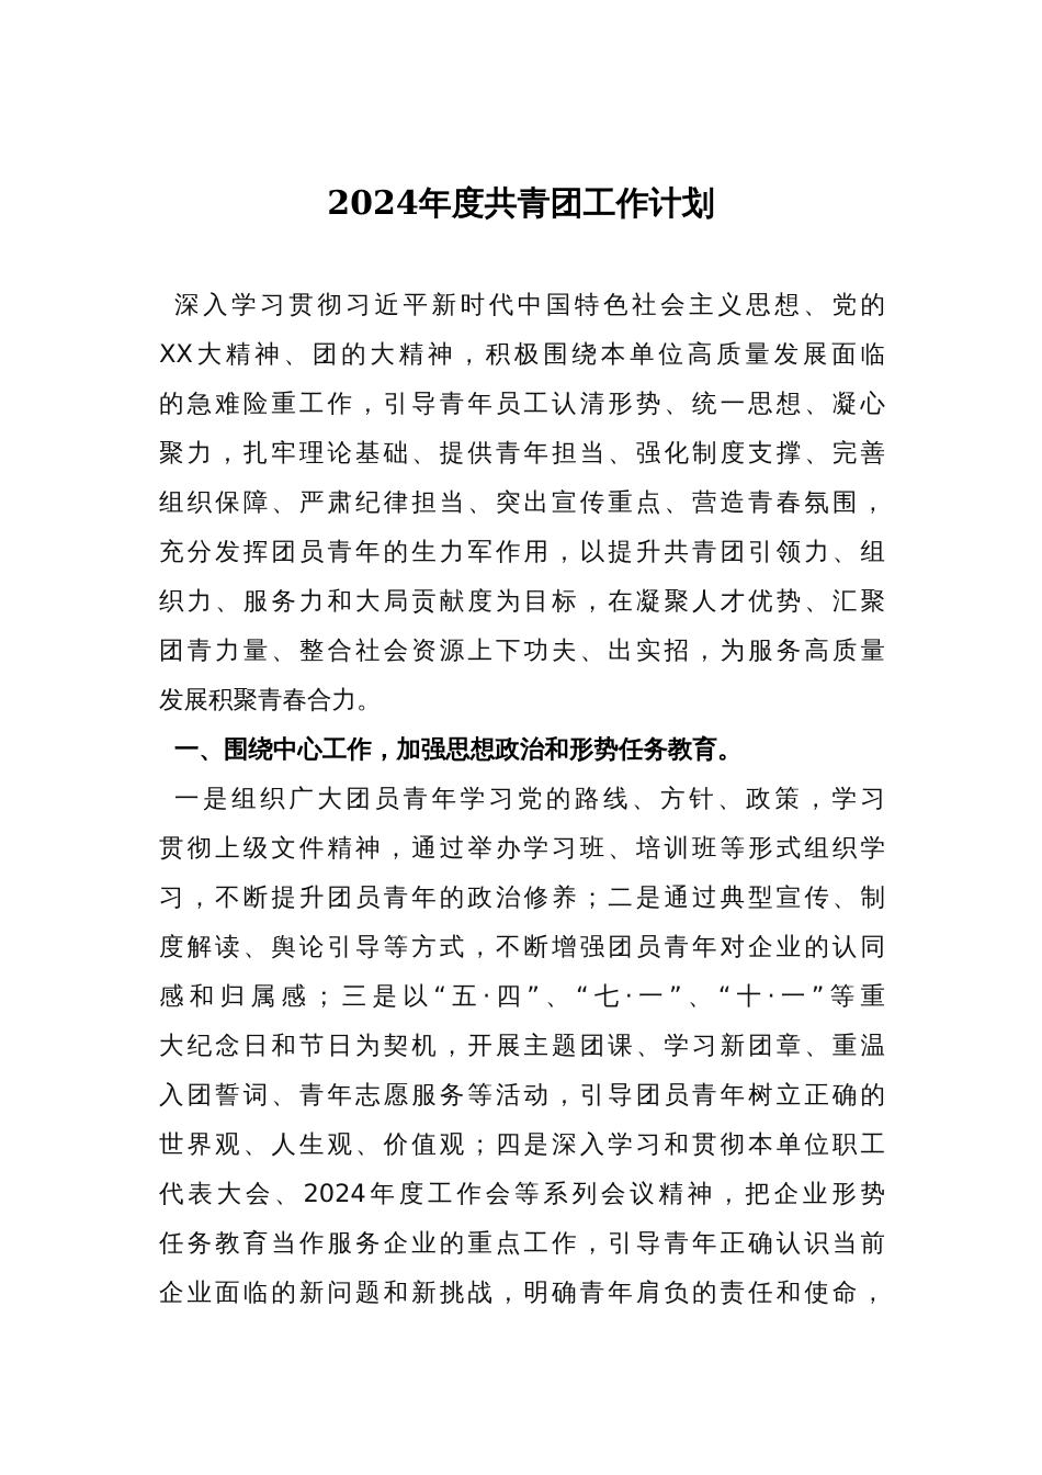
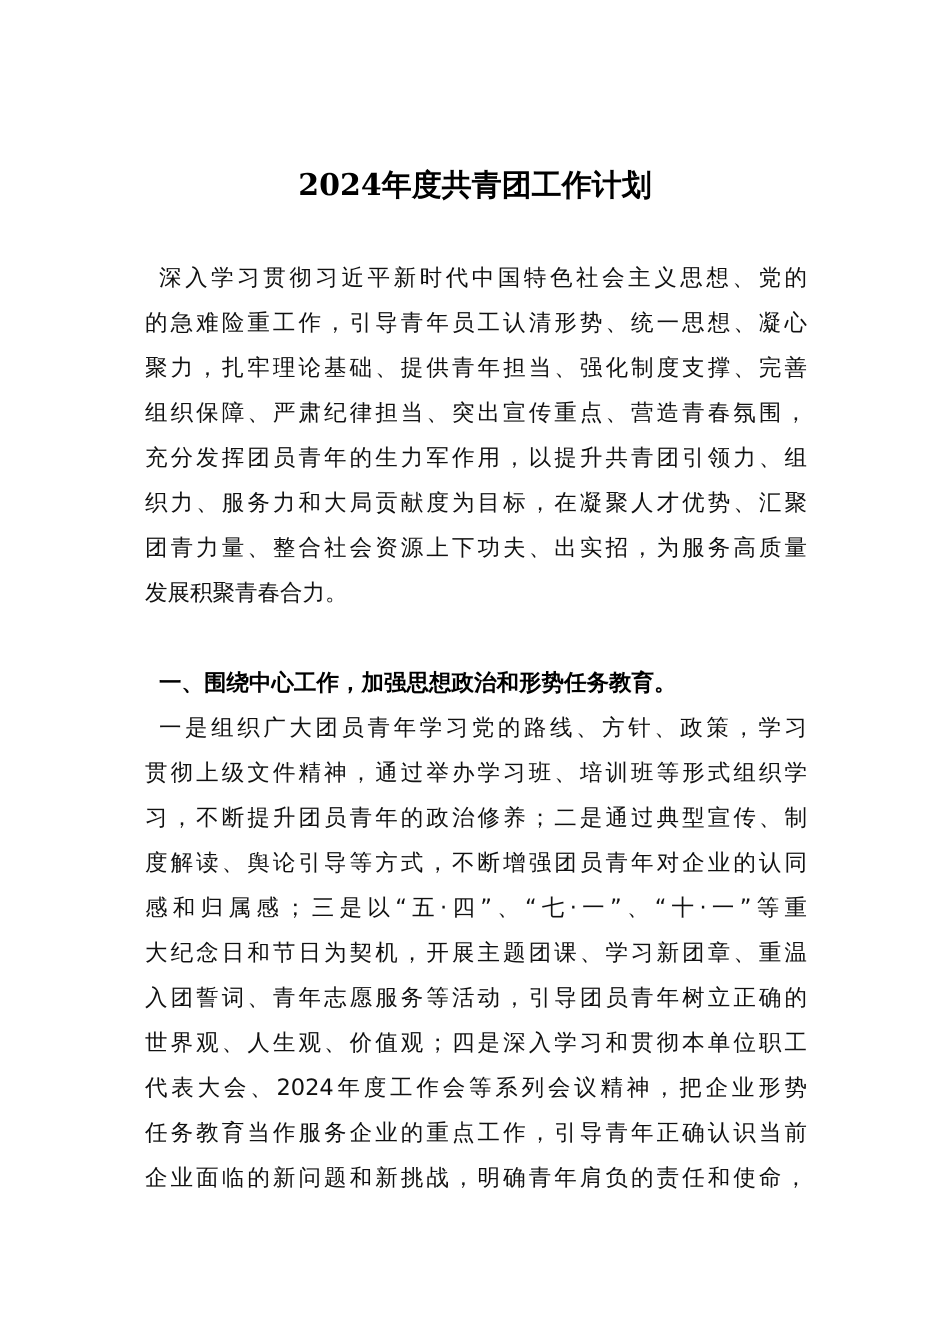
  2024年度共青团工作计划
  深入学习贯彻习近平新时代中国特色社会主义思想、党的
- XX大精神、团的大精神，积极围绕本单位高质量发展面临
  的急难险重工作，引导青年员工认清形势、统一思想、凝心
  聚力，扎牢理论基础、提供青年担当、强化制度支撑、完善
  组织保障、严肃纪律担当、突出宣传重点、营造青春氛围，
  充分发挥团员青年的生力军作用，以提升共青团引领力、组
  织力、服务力和大局贡献度为目标，在凝聚人才优势、汇聚
  团青力量、整合社会资源上下功夫、出实招，为服务高质量
  发展积聚青春合力。
  一、围绕中心工作，加强思想政治和形势任务教育。
  一是组织广大团员青年学习党的路线、方针、政策，学习
  贯彻上级文件精神，通过举办学习班、培训班等形式组织学
  习，不断提升团员青年的政治修养；二是通过典型宣传、制
  度解读、舆论引导等方式，不断增强团员青年对企业的认同
  感和归属感；三是以“五·四”、“七·一”、“十·一”等重
  大纪念日和节日为契机，开展主题团课、学习新团章、重温
  入团誓词、青年志愿服务等活动，引导团员青年树立正确的
  世界观、人生观、价值观；四是深入学习和贯彻本单位职工
  代表大会、2024年度工作会等系列会议精神，把企业形势
  任务教育当作服务企业的重点工作，引导青年正确认识当前
  企业面临的新问题和新挑战，明确青年肩负的责任和使命，
